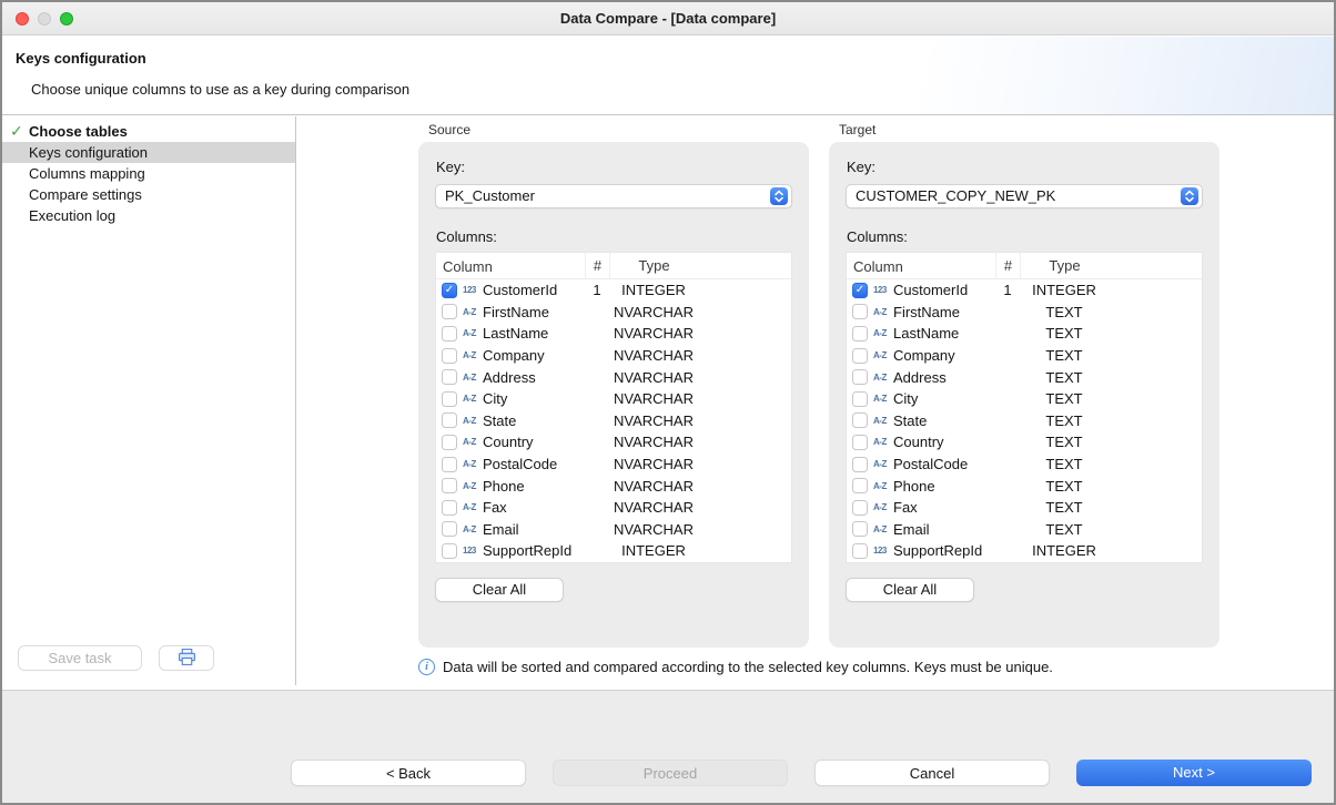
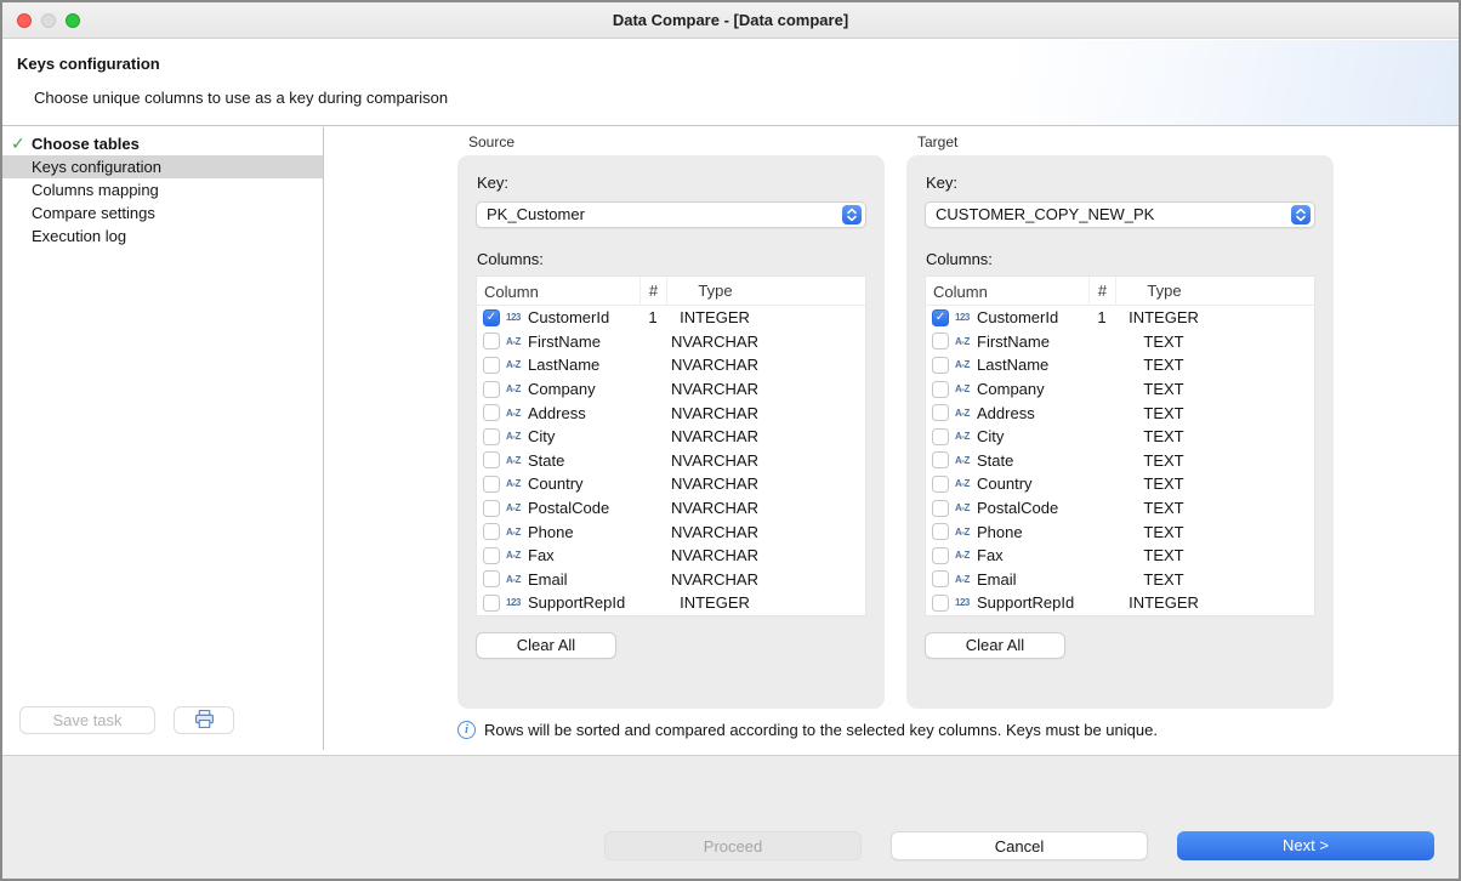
  Data Compare - [Data compare]
  Keys configuration
  Choose unique columns to use as a key during comparison
  ✓
  Choose tables
  Keys configuration
  Columns mapping
  Compare settings
  Execution log
  Save task
  Source
  Key:
  PK_Customer
  Columns:
  Column
  #
  Type
  ✓
  123
  CustomerId
  1
  INTEGER
  A-Z
  FirstName
  NVARCHAR
  A-Z
  LastName
  NVARCHAR
  A-Z
  Company
  NVARCHAR
  A-Z
  Address
  NVARCHAR
  A-Z
  City
  NVARCHAR
  A-Z
  State
  NVARCHAR
  A-Z
  Country
  NVARCHAR
  A-Z
  PostalCode
  NVARCHAR
  A-Z
  Phone
  NVARCHAR
  A-Z
  Fax
  NVARCHAR
  A-Z
  Email
  NVARCHAR
  123
  SupportRepId
  INTEGER
  Clear All
  Target
  Key:
  CUSTOMER_COPY_NEW_PK
  Columns:
  Column
  #
  Type
  ✓
  123
  CustomerId
  1
  INTEGER
  A-Z
  FirstName
  TEXT
  A-Z
  LastName
  TEXT
  A-Z
  Company
  TEXT
  A-Z
  Address
  TEXT
  A-Z
  City
  TEXT
  A-Z
  State
  TEXT
  A-Z
  Country
  TEXT
  A-Z
  PostalCode
  TEXT
  A-Z
  Phone
  TEXT
  A-Z
  Fax
  TEXT
  A-Z
  Email
  TEXT
  123
  SupportRepId
  INTEGER
  Clear All
  i
- Data will be sorted and compared according to the selected key columns. Keys must be unique.
+ Rows will be sorted and compared according to the selected key columns. Keys must be unique.
- < Back
  Proceed
  Cancel
  Next >
